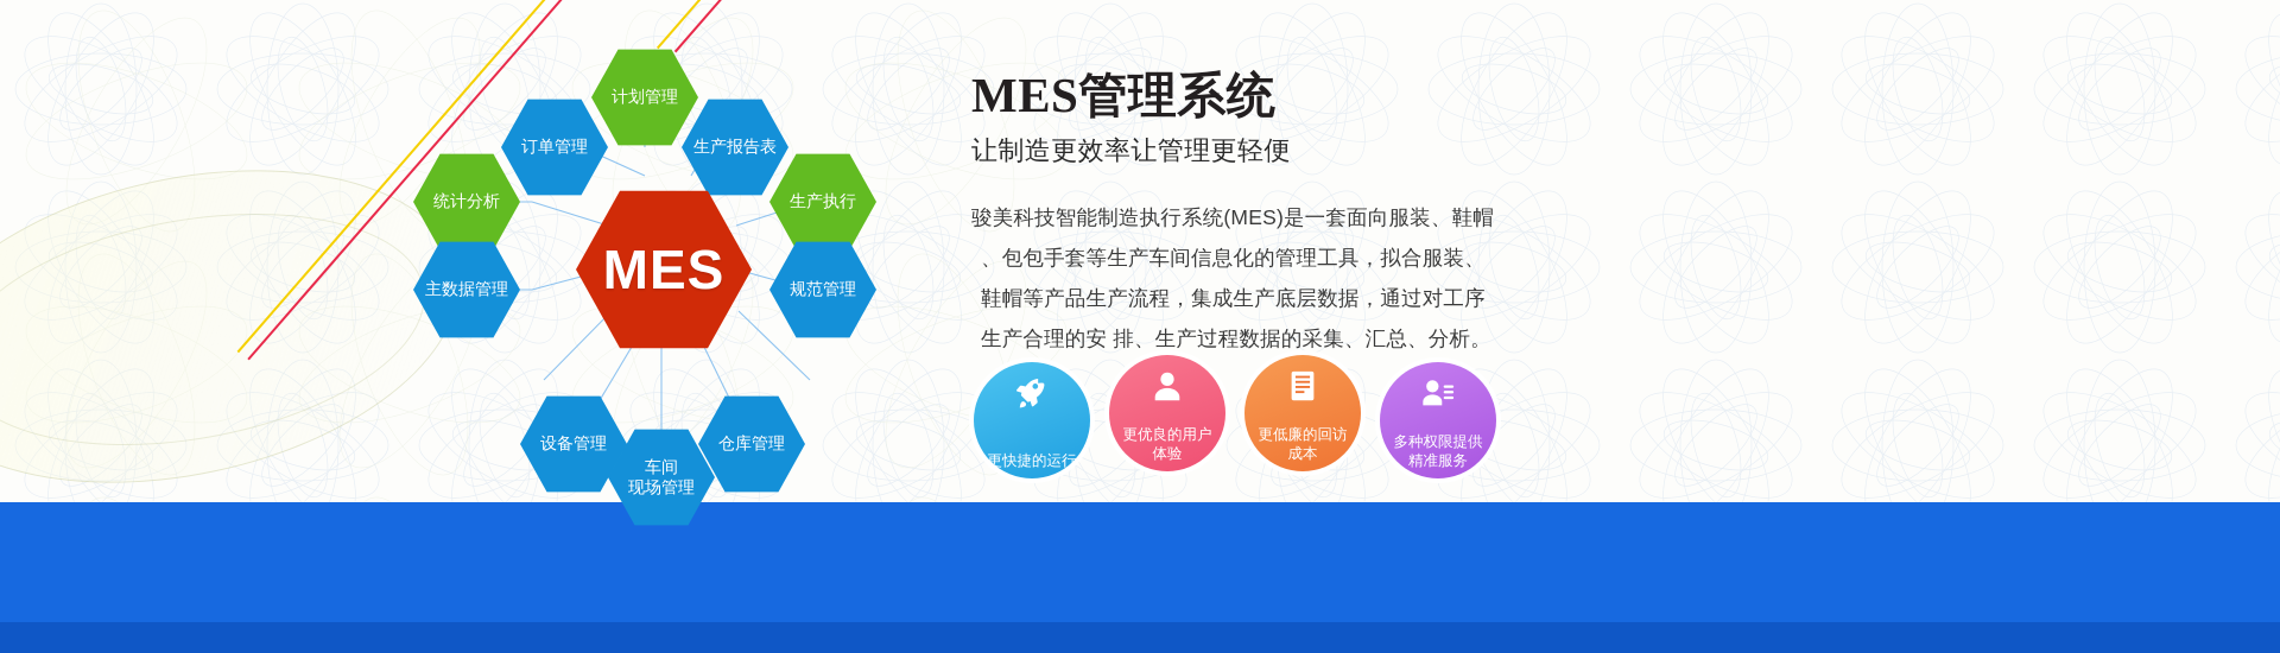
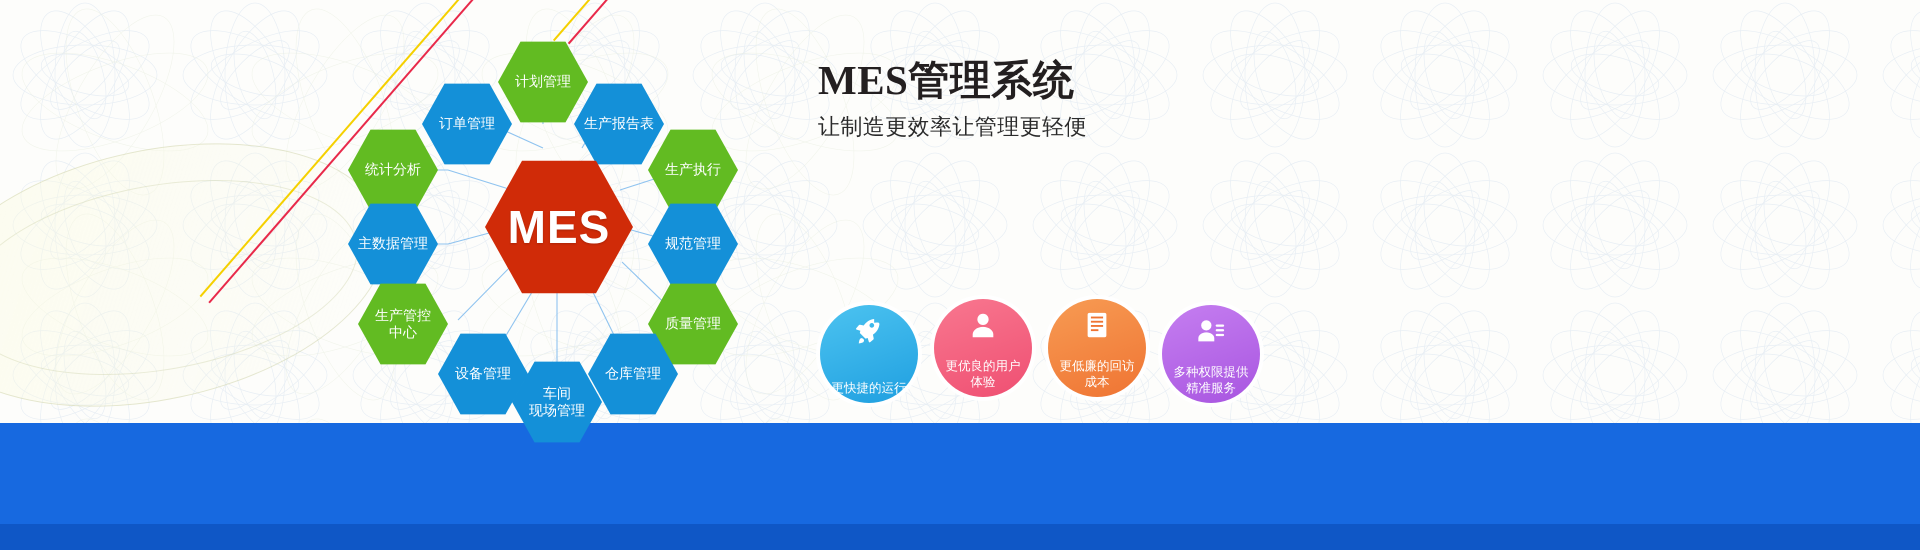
  计划管理
  订单管理
  生产报告表
  统计分析
  生产执行
  主数据管理
  规范管理
+ 生产管控
+ 中心
+ 质量管理
  设备管理
  仓库管理
  车间
  现场管理
  MES
  MES管理系统
  让制造更效率让管理更轻便
- 骏美科技智能制造执行系统(MES)是一套面向服装、鞋帽
- 、包包手套等生产车间信息化的管理工具，拟合服装、
- 鞋帽等产品生产流程，集成生产底层数据，通过对工序
- 生产合理的安 排、生产过程数据的采集、汇总、分析。
  更快捷的运行
  更优良的用户
  体验
  更低廉的回访
  成本
  多种权限提供
  精准服务
